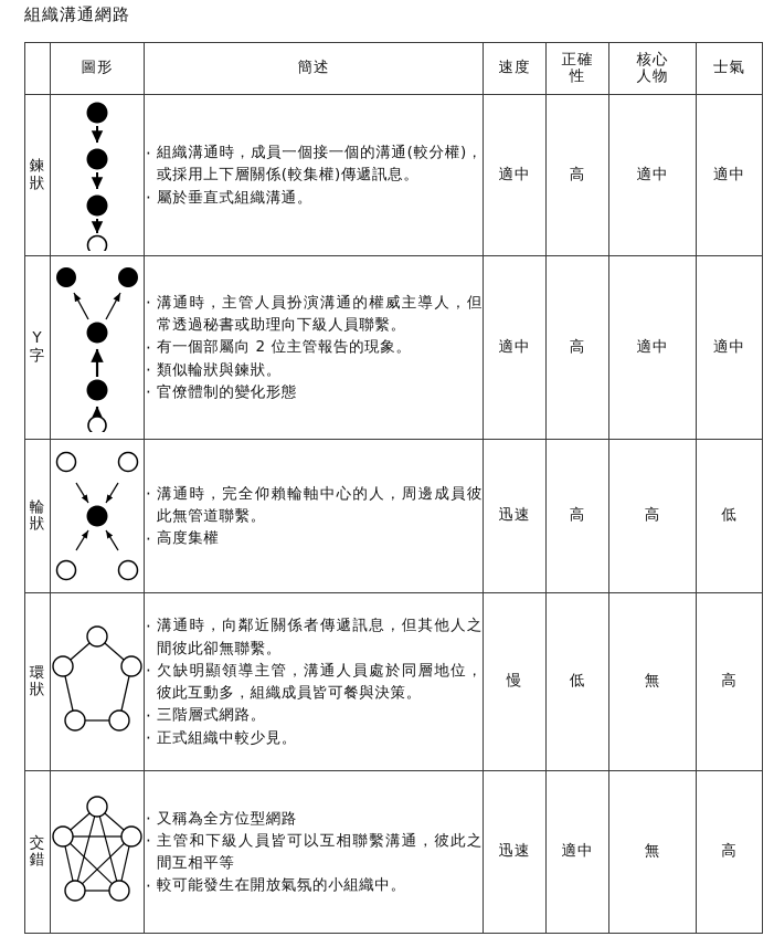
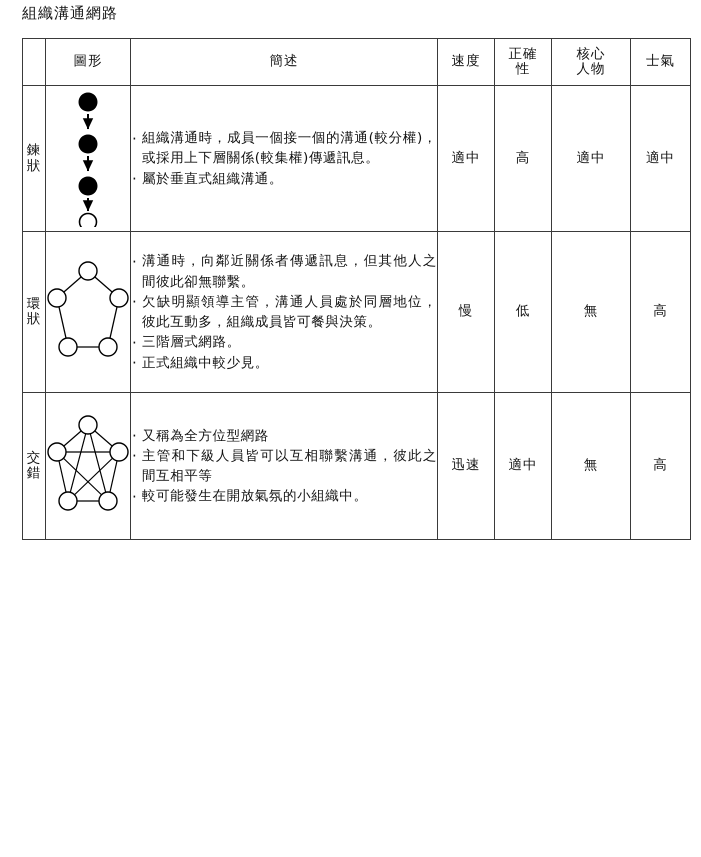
  組織溝通網路
  	圖形	簡述	速度	正確 性	核心 人物	士氣
  鍊 狀		組織溝通時，成員一個接一個的溝通(較分權)，或採用上下層關係(較集權)傳遞訊息。 屬於垂直式組織溝通。	適中	高	適中	適中
- Y 字		溝通時，主管人員扮演溝通的權威主導人，但常透過秘書或助理向下級人員聯繫。 有一個部屬向 2 位主管報告的現象。 類似輪狀與鍊狀。 官僚體制的變化形態	適中	高	適中	適中
- 輪 狀		溝通時，完全仰賴輪軸中心的人，周邊成員彼此無管道聯繫。 高度集權	迅速	高	高	低
  環 狀		溝通時，向鄰近關係者傳遞訊息，但其他人之間彼此卻無聯繫。 欠缺明顯領導主管，溝通人員處於同層地位，彼此互動多，組織成員皆可餐與決策。 三階層式網路。 正式組織中較少見。	慢	低	無	高
  交 錯		又稱為全方位型網路 主管和下級人員皆可以互相聯繫溝通，彼此之間互相平等 較可能發生在開放氣氛的小組織中。	迅速	適中	無	高
